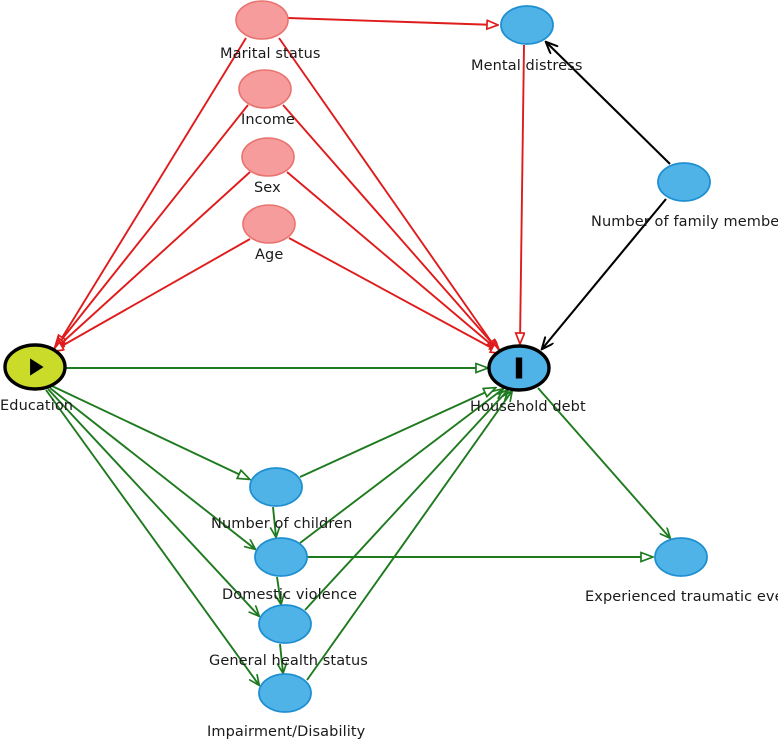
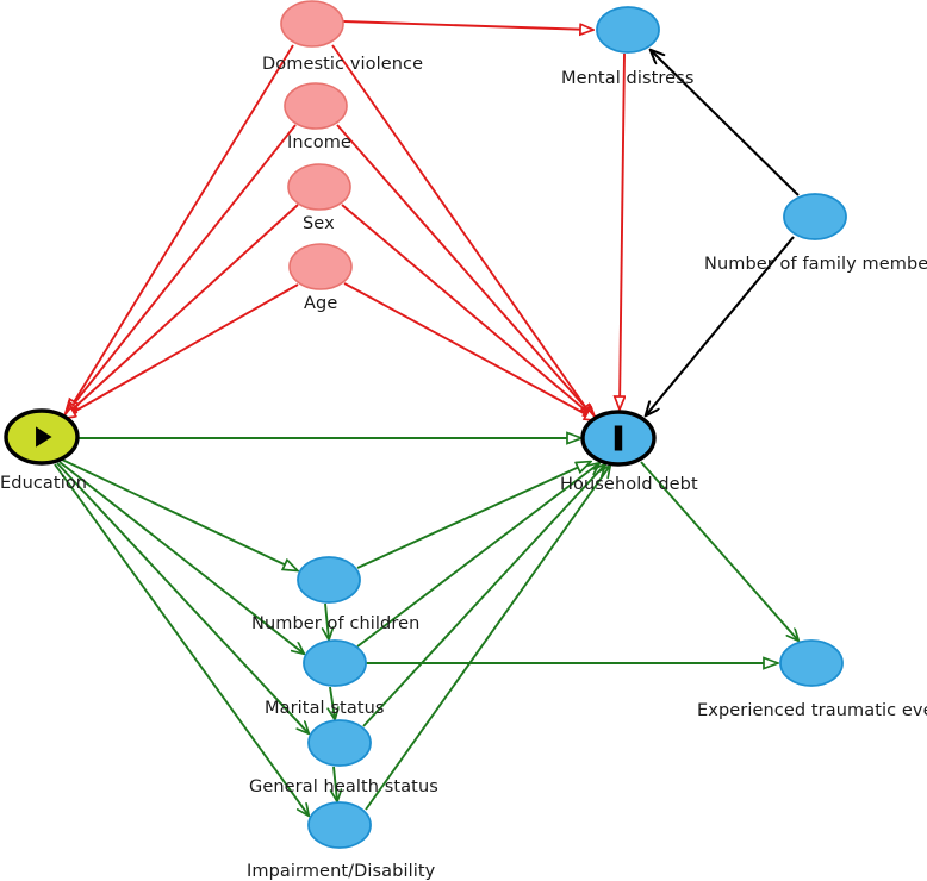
- Marital status
+ Domestic violence
  Income
  Sex
  Age
  Mental distress
  Number of family membe
  Education
  Household debt
  Number of children
- Domestic violence
+ Marital status
  General health status
  Impairment/Disability
  Experienced traumatic ev
